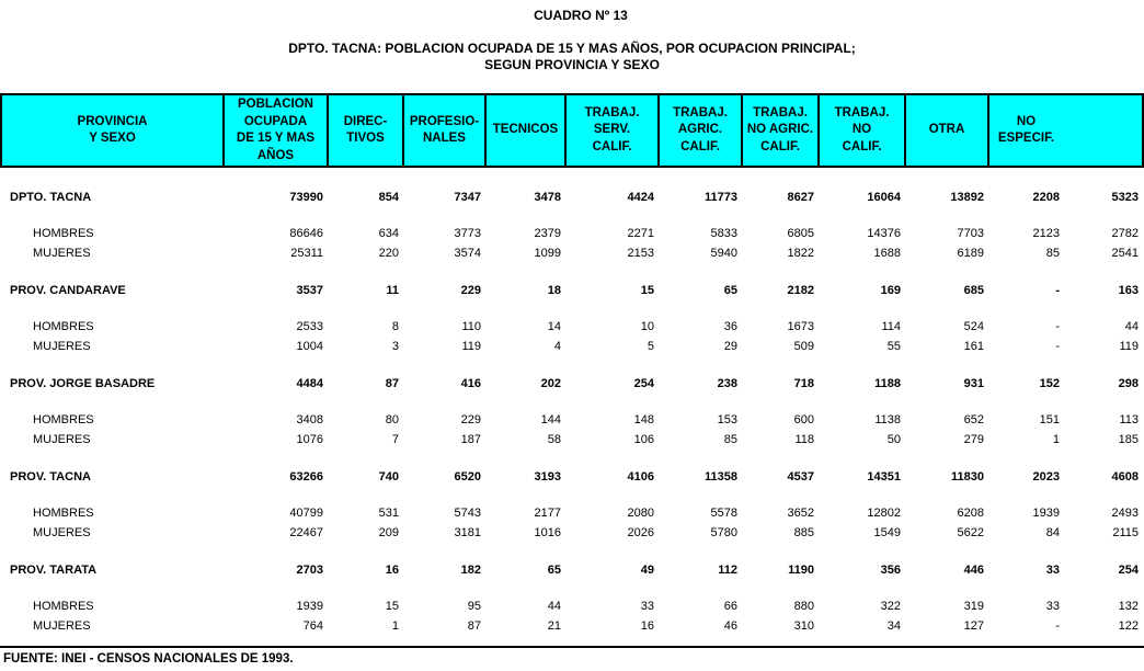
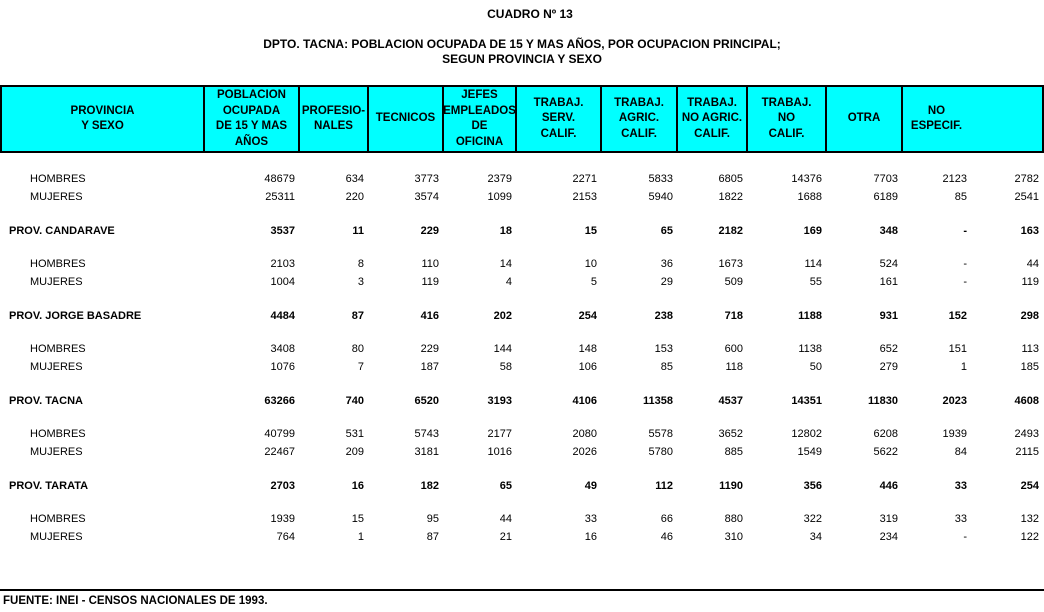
  CUADRO Nº 13
  DPTO. TACNA: POBLACION OCUPADA DE 15 Y MAS AÑOS, POR OCUPACION PRINCIPAL;
  SEGUN PROVINCIA Y SEXO
  PROVINCIA
  Y SEXO
  POBLACION
  OCUPADA
  DE 15 Y MAS
  AÑOS
- DIREC-
- TIVOS
  PROFESIO-
  NALES
  TECNICOS
+ JEFES
+ EMPLEADOS
+ DE
+ OFICINA
  TRABAJ.
  SERV.
  CALIF.
  TRABAJ.
  AGRIC.
  CALIF.
  TRABAJ.
  NO AGRIC.
  CALIF.
  TRABAJ.
  NO
  CALIF.
  OTRA
  NO
  ESPECIF.
- DPTO. TACNA
- 73990
- 854
- 7347
- 3478
- 4424
- 11773
- 8627
- 16064
- 13892
- 2208
- 5323
  HOMBRES
- 86646
+ 48679
  634
  3773
  2379
  2271
  5833
  6805
  14376
  7703
  2123
  2782
  MUJERES
  25311
  220
  3574
  1099
  2153
  5940
  1822
  1688
  6189
  85
  2541
  PROV. CANDARAVE
  3537
  11
  229
  18
  15
  65
  2182
  169
- 685
+ 348
  -
  163
  HOMBRES
- 2533
+ 2103
  8
  110
  14
  10
  36
  1673
  114
  524
  -
  44
  MUJERES
  1004
  3
  119
  4
  5
  29
  509
  55
  161
  -
  119
  PROV. JORGE BASADRE
  4484
  87
  416
  202
  254
  238
  718
  1188
  931
  152
  298
  HOMBRES
  3408
  80
  229
  144
  148
  153
  600
  1138
  652
  151
  113
  MUJERES
  1076
  7
  187
  58
  106
  85
  118
  50
  279
  1
  185
  PROV. TACNA
  63266
  740
  6520
  3193
  4106
  11358
  4537
  14351
  11830
  2023
  4608
  HOMBRES
  40799
  531
  5743
  2177
  2080
  5578
  3652
  12802
  6208
  1939
  2493
  MUJERES
  22467
  209
  3181
  1016
  2026
  5780
  885
  1549
  5622
  84
  2115
  PROV. TARATA
  2703
  16
  182
  65
  49
  112
  1190
  356
  446
  33
  254
  HOMBRES
  1939
  15
  95
  44
  33
  66
  880
  322
  319
  33
  132
  MUJERES
  764
  1
  87
  21
  16
  46
  310
  34
- 127
+ 234
  -
  122
  FUENTE: INEI - CENSOS NACIONALES DE 1993.
